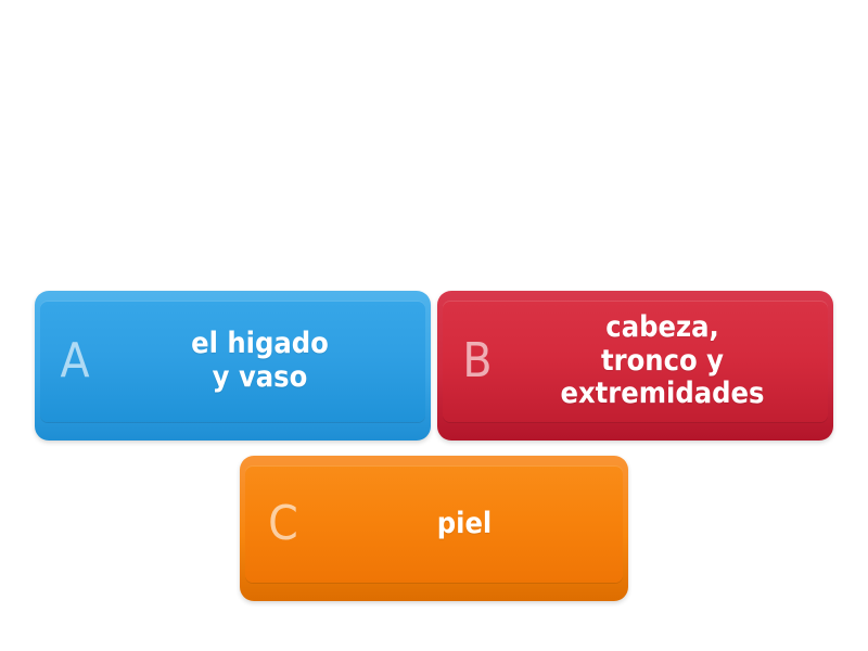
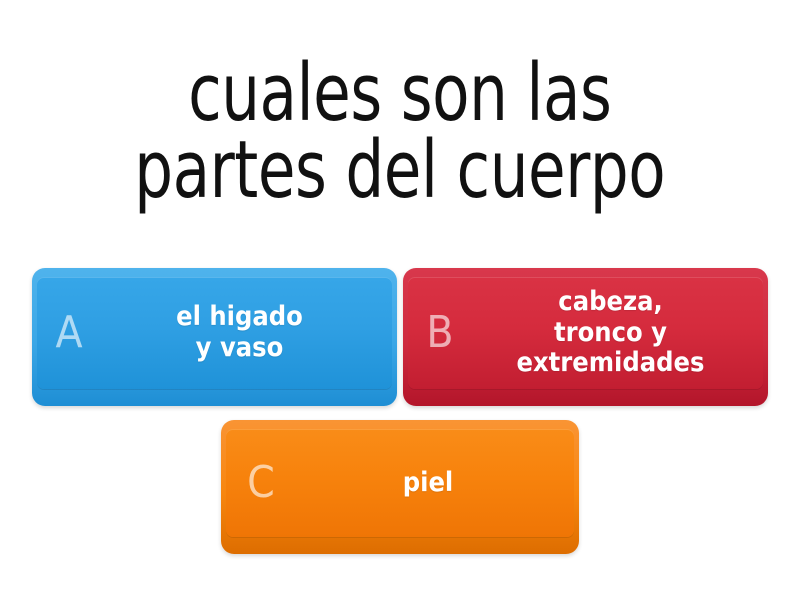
+ cuales son las
+ partes del cuerpo
  A
  el higado
  y vaso
  B
  cabeza,
  tronco y
  extremidades
  C
  piel
